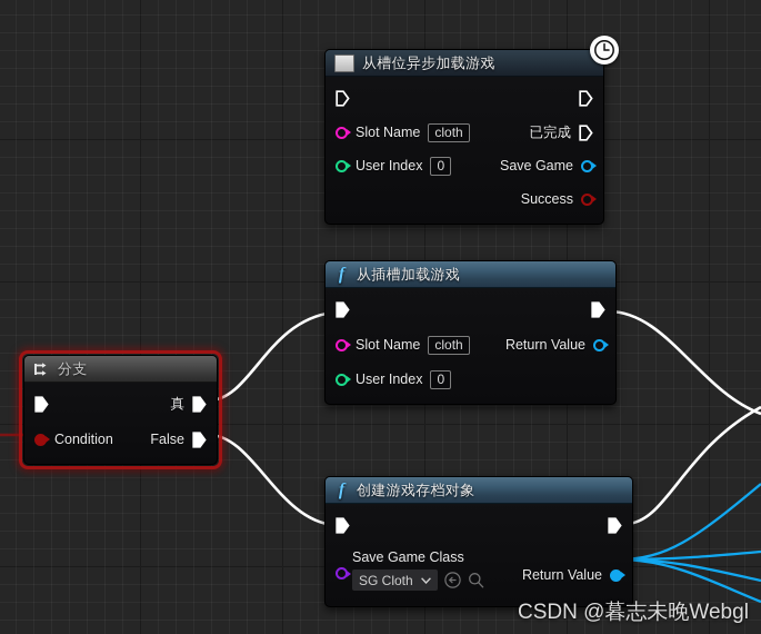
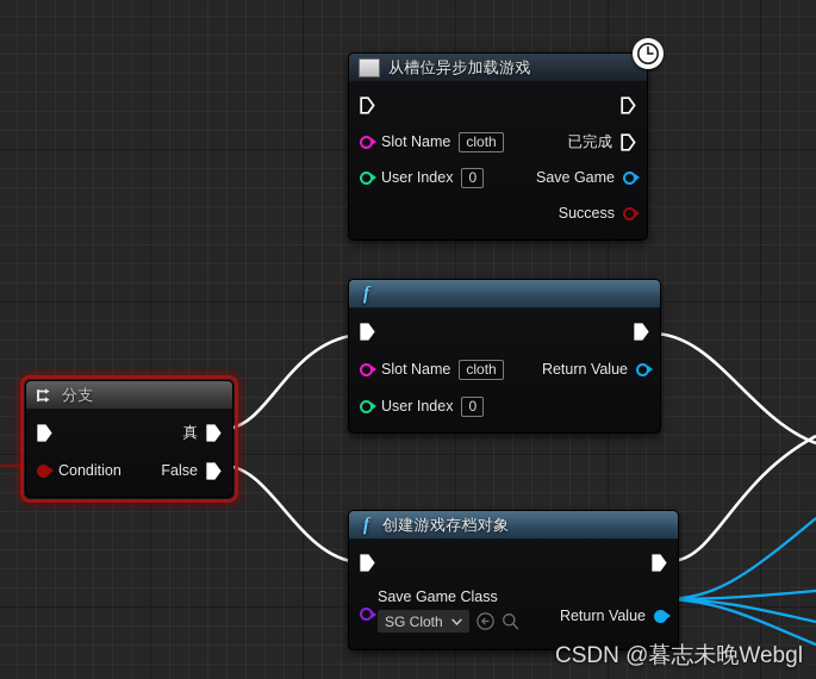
  从槽位异步加载游戏
  Slot Name
  cloth
  已完成
  User Index
  0
  Save Game
  Success
  f
- 从插槽加载游戏
  Slot Name
  cloth
  Return Value
  User Index
  0
  f
  创建游戏存档对象
  Save Game Class
  SG Cloth
  Return Value
  分支
  真
  Condition
  False
  CSDN @暮志未晚Webgl
